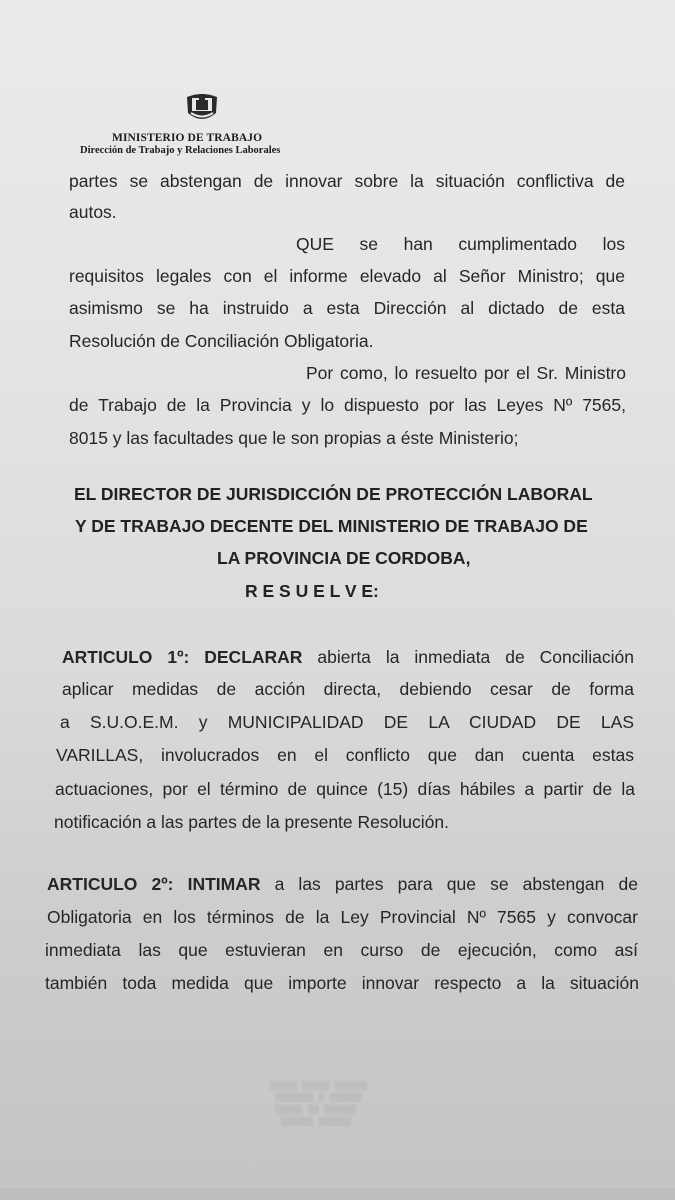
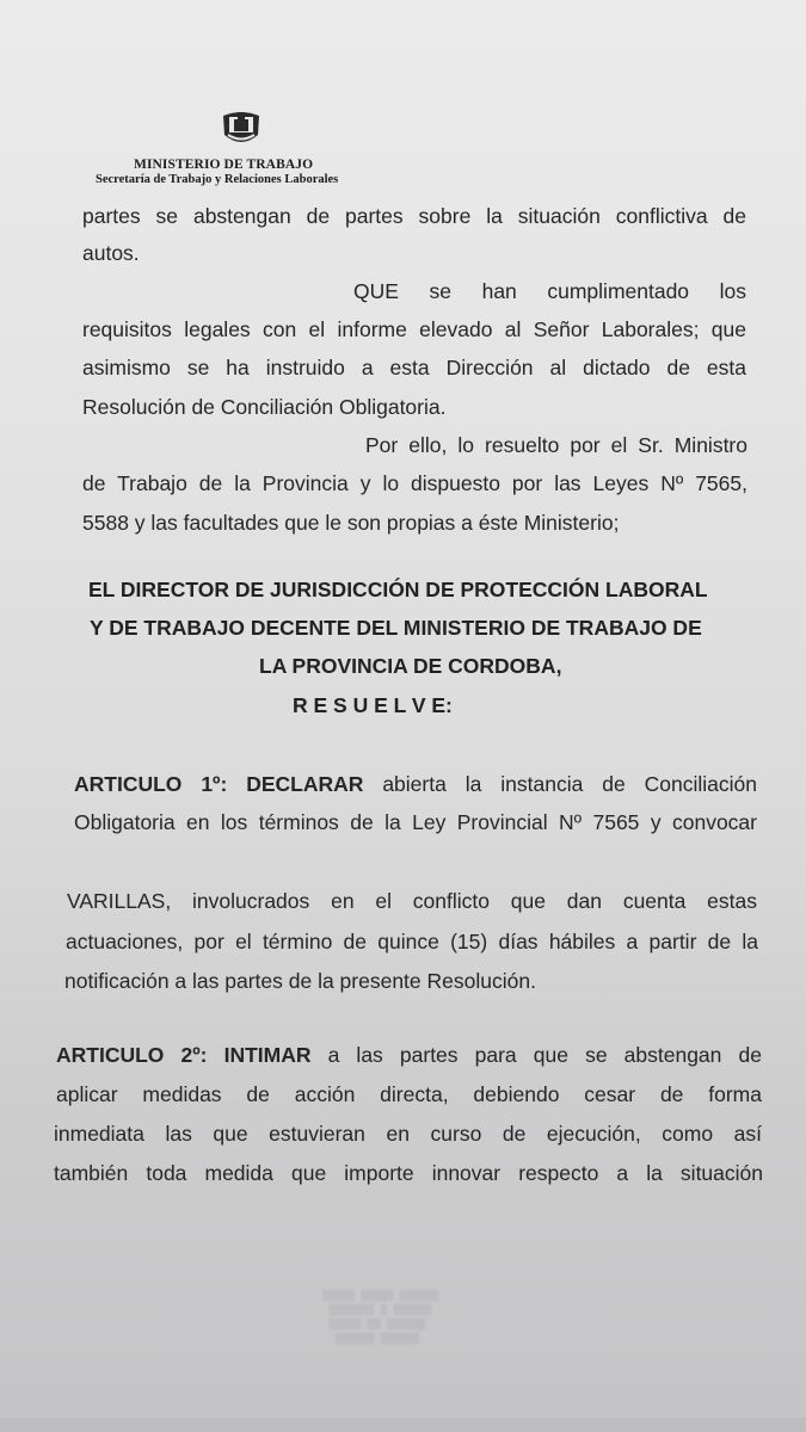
  MINISTERIO DE TRABAJO
- Dirección de Trabajo y Relaciones Laborales
+ Secretaría de Trabajo y Relaciones Laborales
- partes se abstengan de innovar sobre la situación conflictiva de
+ partes se abstengan de partes sobre la situación conflictiva de
  autos.
  QUE se han cumplimentado los
- requisitos legales con el informe elevado al Señor Ministro; que
+ requisitos legales con el informe elevado al Señor Laborales; que
  asimismo se ha instruido a esta Dirección al dictado de esta
  Resolución de Conciliación Obligatoria.
- Por como, lo resuelto por el Sr. Ministro
+ Por ello, lo resuelto por el Sr. Ministro
  de Trabajo de la Provincia y lo dispuesto por las Leyes Nº 7565,
- 8015 y las facultades que le son propias a éste Ministerio;
+ 5588 y las facultades que le son propias a éste Ministerio;
  EL DIRECTOR DE JURISDICCIÓN DE PROTECCIÓN LABORAL
  Y DE TRABAJO DECENTE DEL MINISTERIO DE TRABAJO DE
  LA PROVINCIA DE CORDOBA,
  R E S U E L V E:
- ARTICULO 1º: DECLARAR abierta la inmediata de Conciliación
+ ARTICULO 1º: DECLARAR abierta la instancia de Conciliación
- aplicar medidas de acción directa, debiendo cesar de forma
+ Obligatoria en los términos de la Ley Provincial Nº 7565 y convocar
- a S.U.O.E.M. y MUNICIPALIDAD DE LA CIUDAD DE LAS
  VARILLAS, involucrados en el conflicto que dan cuenta estas
  actuaciones, por el término de quince (15) días hábiles a partir de la
  notificación a las partes de la presente Resolución.
  ARTICULO 2º: INTIMAR a las partes para que se abstengan de
- Obligatoria en los términos de la Ley Provincial Nº 7565 y convocar
+ aplicar medidas de acción directa, debiendo cesar de forma
  inmediata las que estuvieran en curso de ejecución, como así
  también toda medida que importe innovar respecto a la situación
